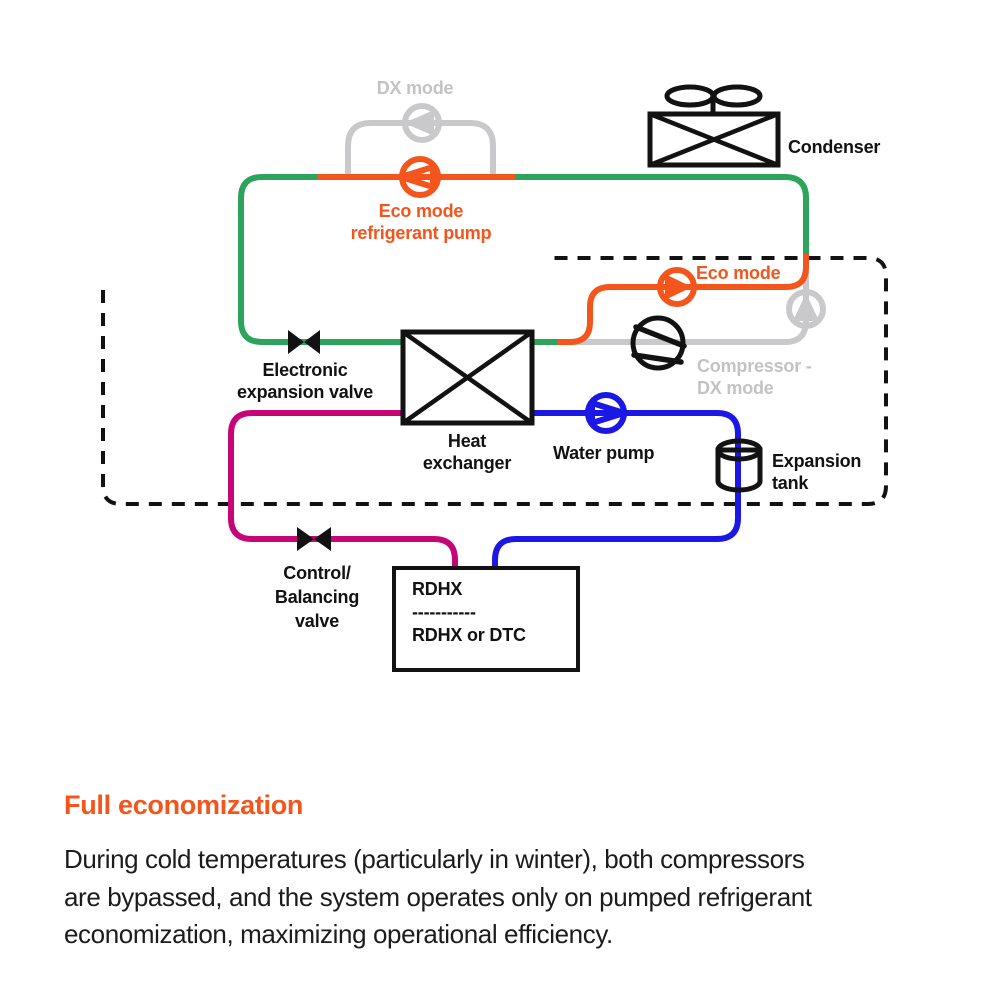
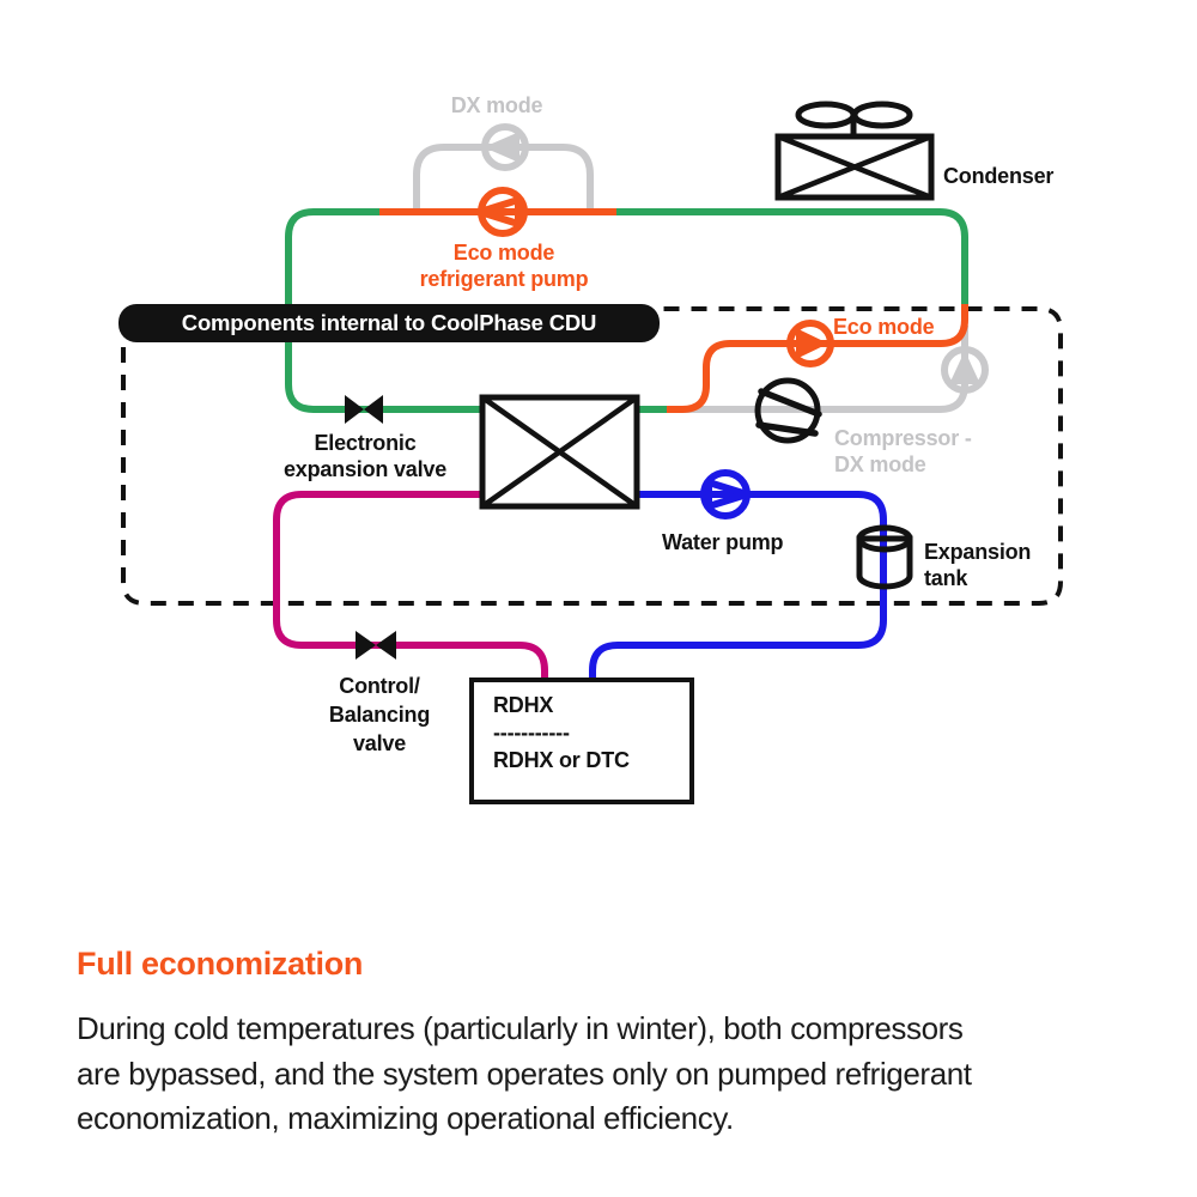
+ Components internal to CoolPhase CDU
  DX mode
  Condenser
  Eco mode
  refrigerant pump
  Eco mode
  Compressor -
  DX mode
  Electronic
  expansion valve
- Heat
- exchanger
  Water pump
  Expansion
  tank
  Control/
  Balancing
  valve
  RDHX
  -----------
  RDHX or DTC
  Full economization
  During cold temperatures (particularly in winter), both compressors
  are bypassed, and the system operates only on pumped refrigerant
  economization, maximizing operational efficiency.
